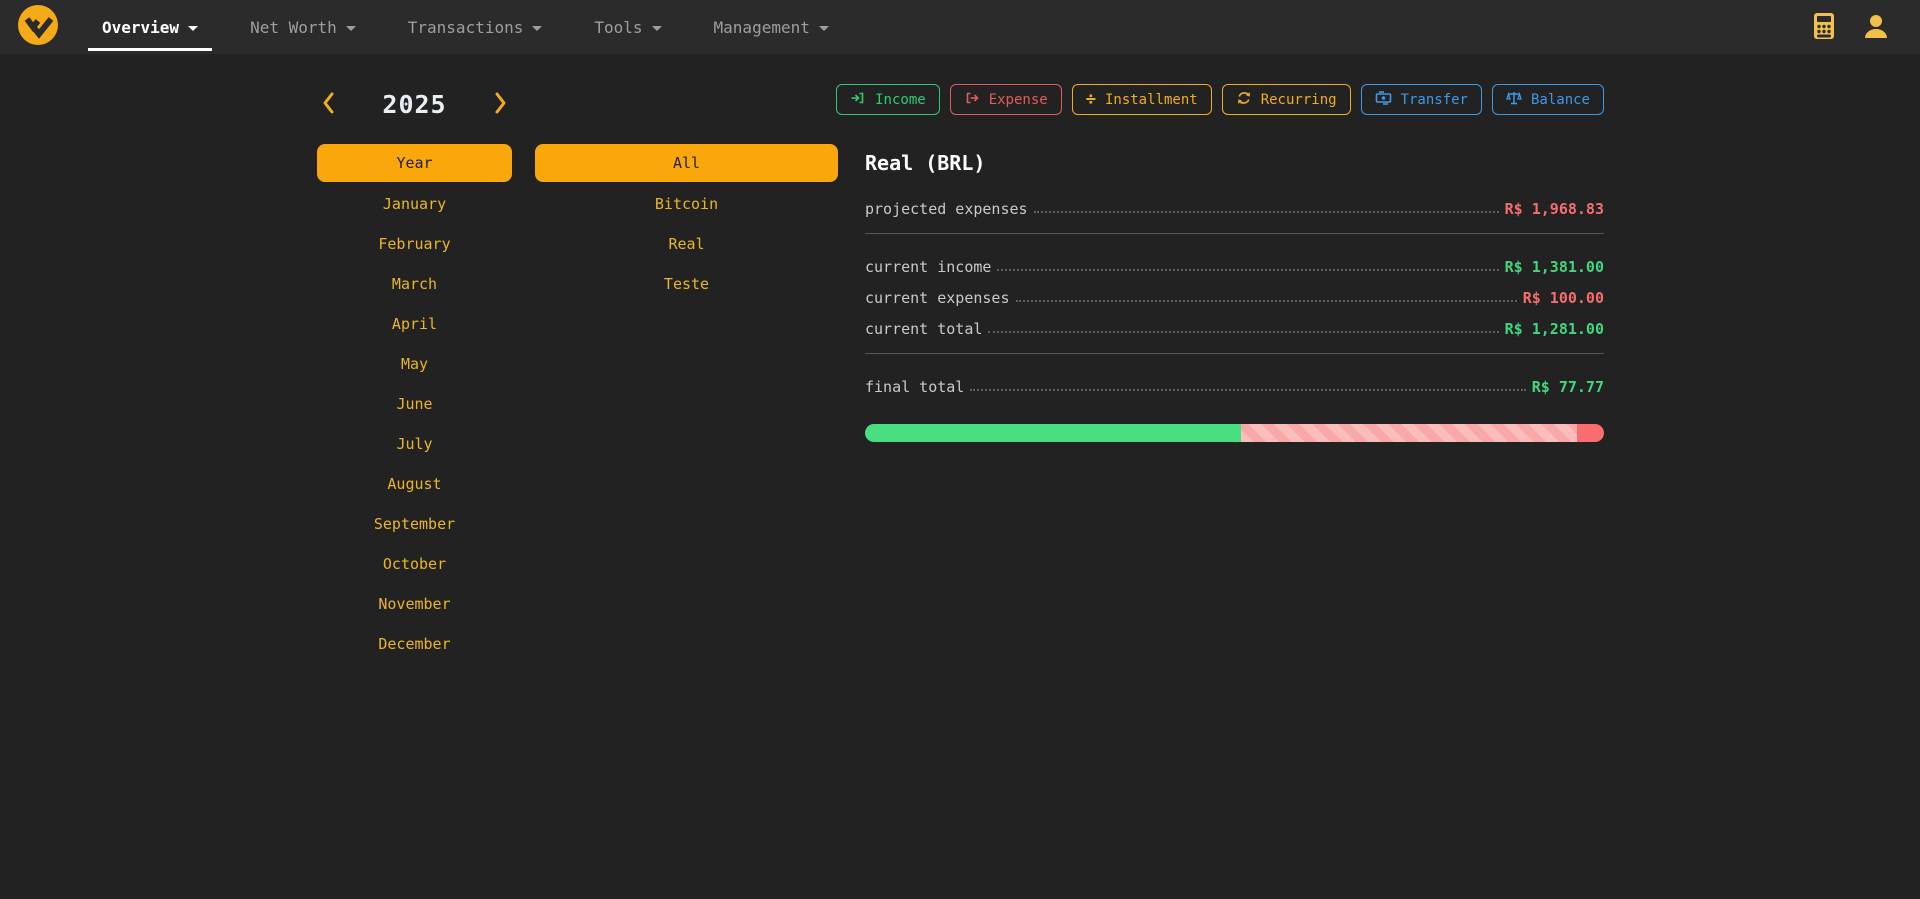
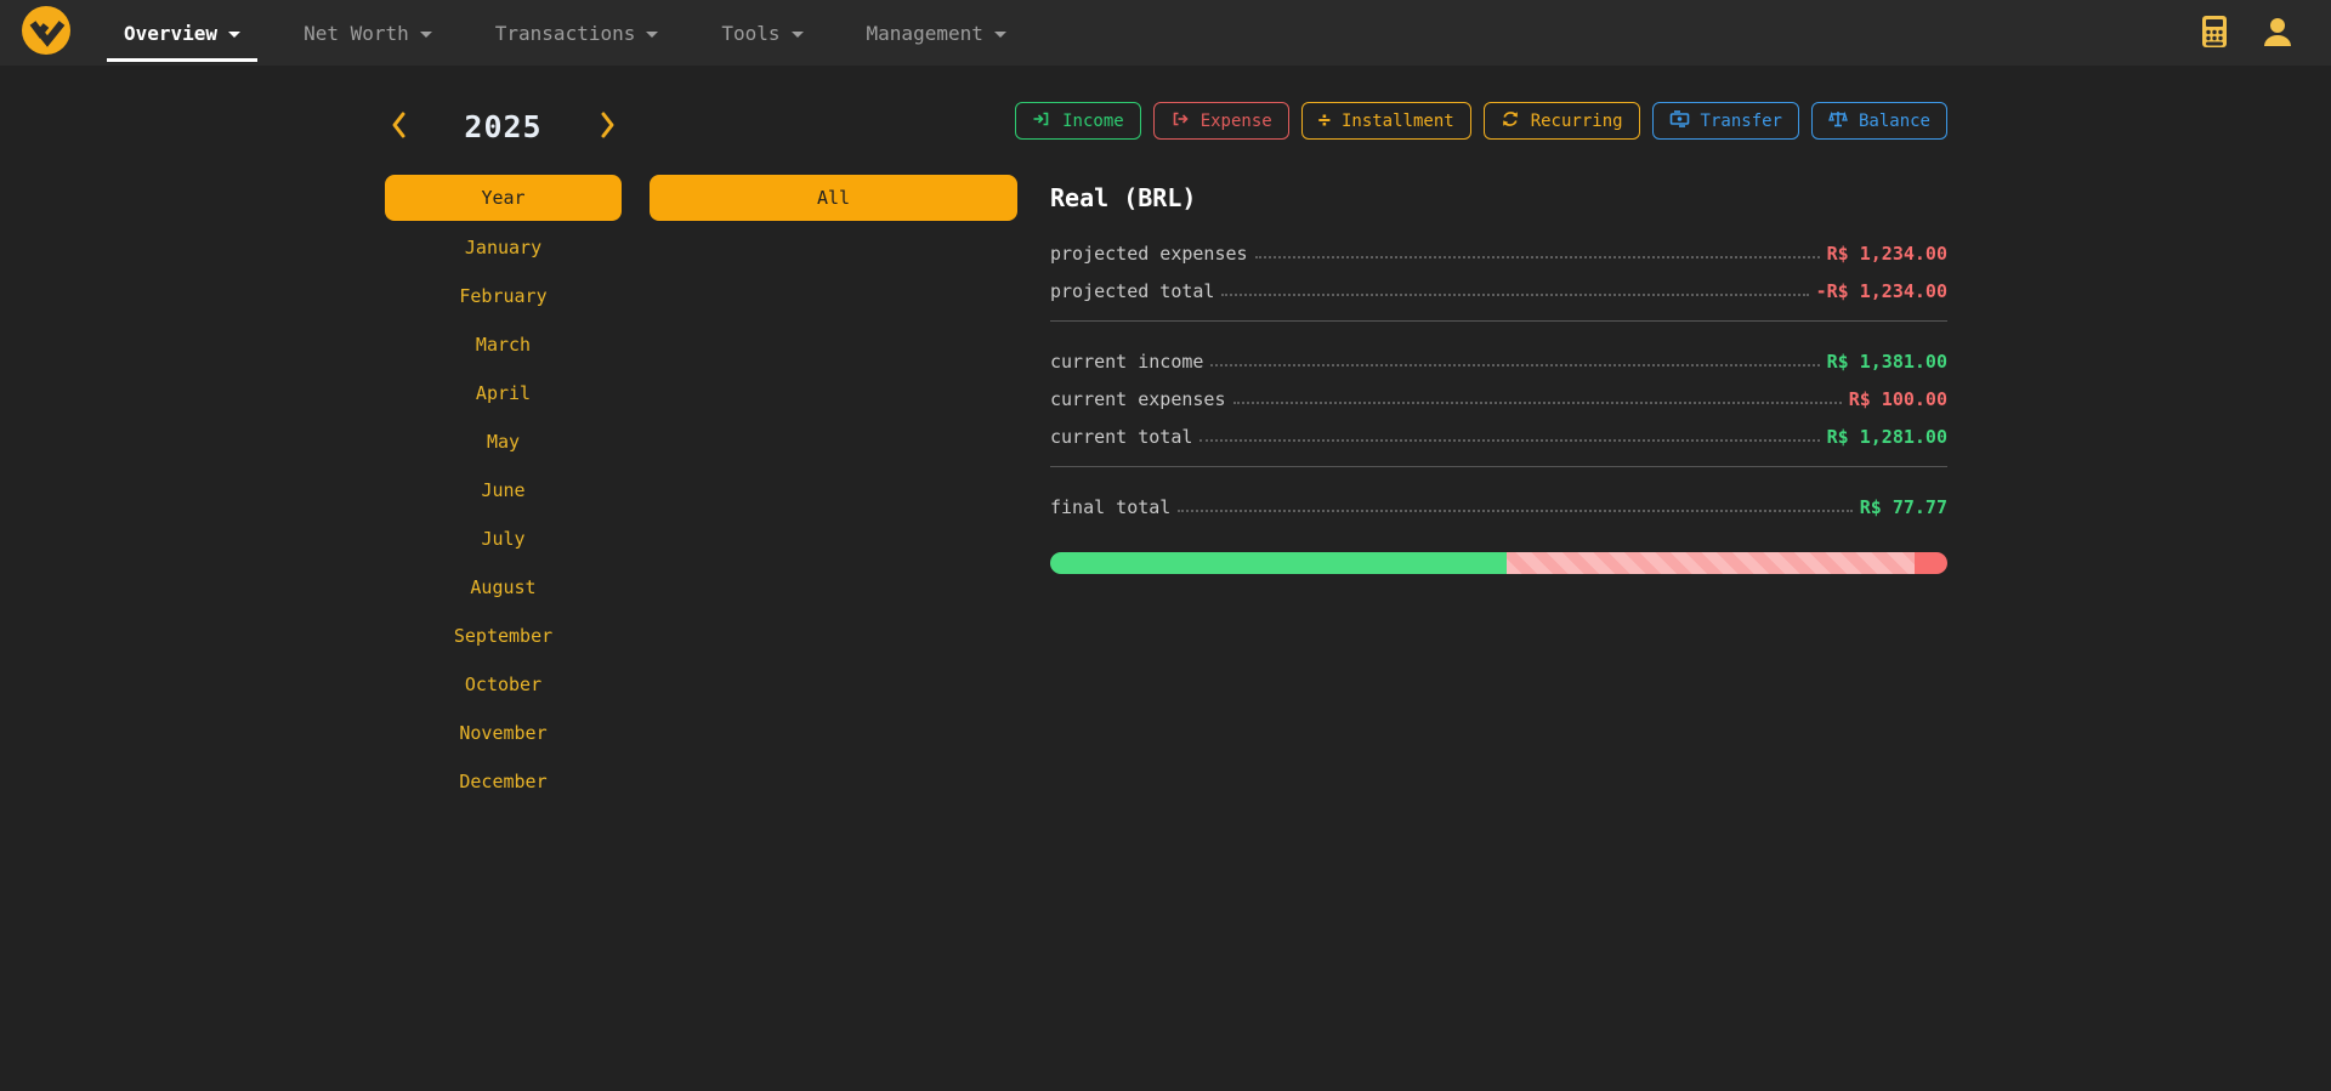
  Overview
  Net Worth
  Transactions
  Tools
  Management
  2025
  Year
  January
  February
  March
  April
  May
  June
  July
  August
  September
  October
  November
  December
  All
- Bitcoin
- Real
- Teste
  Income
  Expense
  ÷
  Installment
  Recurring
  Transfer
  Balance
  Real (BRL)
  projected expenses
- R$ 1,968.83
+ R$ 1,234.00
+ projected total
+ -R$ 1,234.00
  current income
  R$ 1,381.00
  current expenses
  R$ 100.00
  current total
  R$ 1,281.00
  final total
  R$ 77.77
